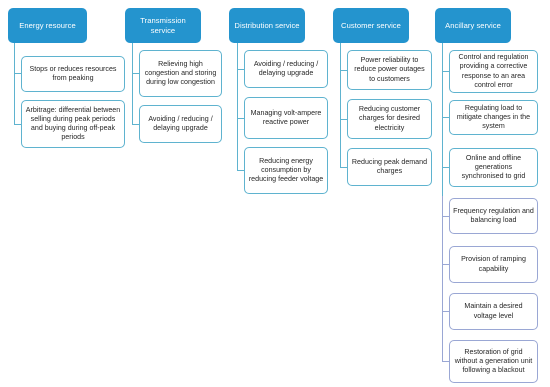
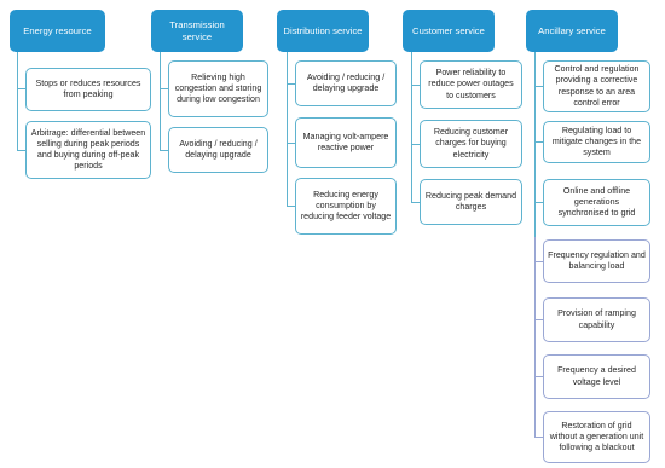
  Energy resource
  Stops or reduces resources from peaking
  Arbitrage: differential between selling during peak periods and buying during off-peak periods
  Transmission service
  Relieving high congestion and storing during low congestion
  Avoiding / reducing / delaying upgrade
  Distribution service
  Avoiding / reducing / delaying upgrade
  Managing volt-ampere reactive power
  Reducing energy consumption by reducing feeder voltage
  Customer service
  Power reliability to reduce power outages to customers
- Reducing customer charges for desired electricity
+ Reducing customer charges for buying electricity
  Reducing peak demand charges
  Ancillary service
  Control and regulation providing a corrective response to an area control error
  Regulating load to mitigate changes in the system
  Online and offline generations synchronised to grid
  Frequency regulation and balancing load
  Provision of ramping capability
- Maintain a desired voltage level
+ Frequency a desired voltage level
  Restoration of grid without a generation unit following a blackout
